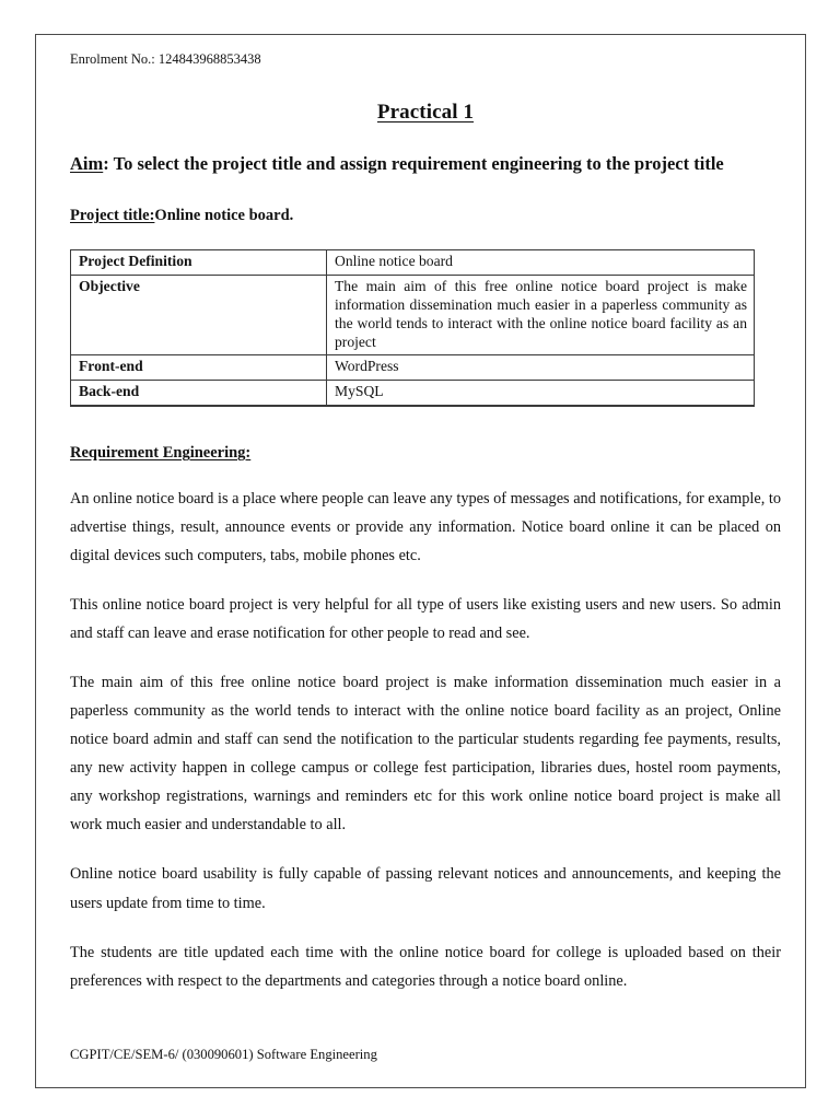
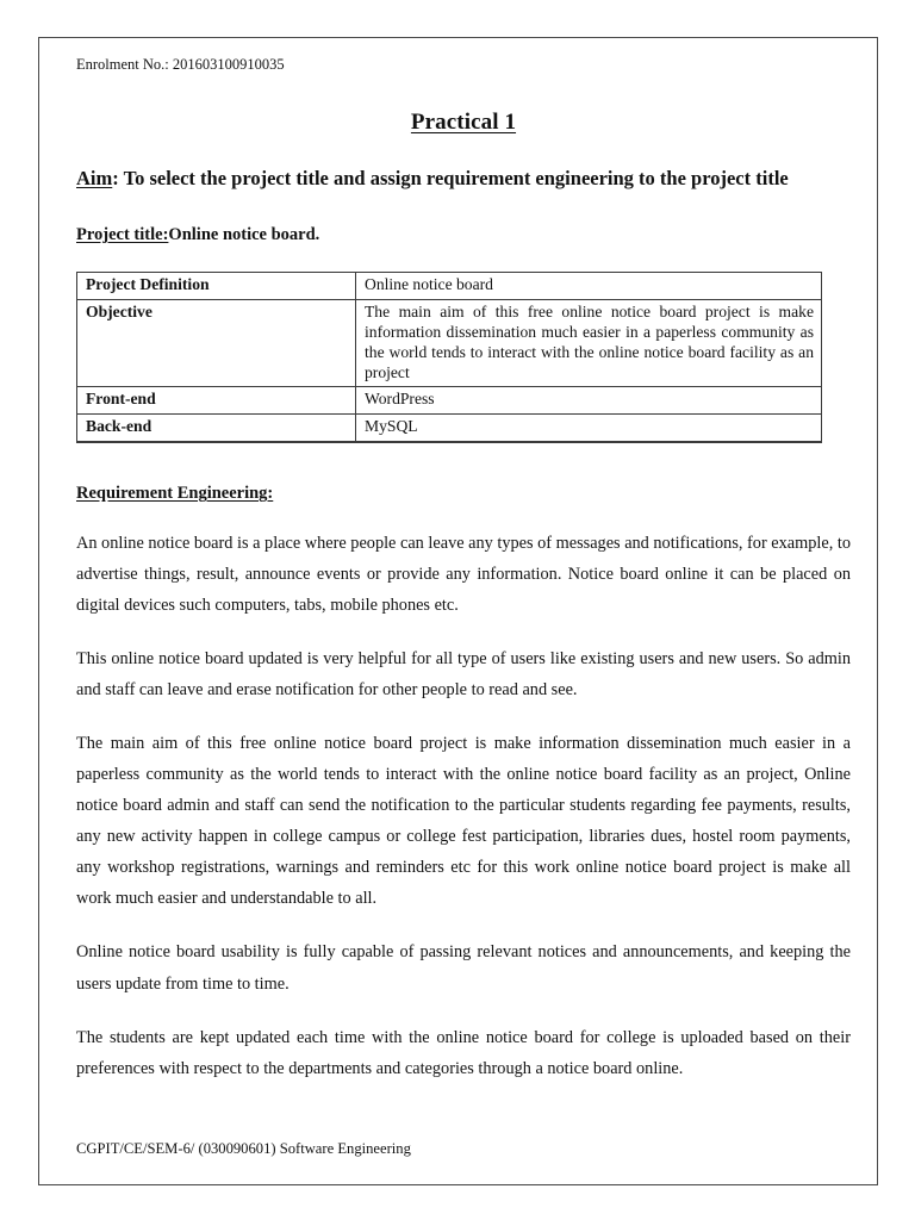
- Enrolment No.: 124843968853438
+ Enrolment No.: 201603100910035
  Practical 1
  Aim: To select the project title and assign requirement engineering to the project title
  Project title:Online notice board.
  Project Definition	Online notice board
  Objective	The main aim of this free online notice board project is make information dissemination much easier in a paperless community as the world tends to interact with the online notice board facility as an project
  Front-end	WordPress
  Back-end	MySQL
  Requirement Engineering:
  An online notice board is a place where people can leave any types of messages and notifications, for example, to advertise things, result, announce events or provide any information. Notice board online it can be placed on digital devices such computers, tabs, mobile phones etc.
- This online notice board project is very helpful for all type of users like existing users and new users. So admin and staff can leave and erase notification for other people to read and see.
+ This online notice board updated is very helpful for all type of users like existing users and new users. So admin and staff can leave and erase notification for other people to read and see.
  The main aim of this free online notice board project is make information dissemination much easier in a paperless community as the world tends to interact with the online notice board facility as an project, Online notice board admin and staff can send the notification to the particular students regarding fee payments, results, any new activity happen in college campus or college fest participation, libraries dues, hostel room payments, any workshop registrations, warnings and reminders etc for this work online notice board project is make all work much easier and understandable to all.
  Online notice board usability is fully capable of passing relevant notices and announcements, and keeping the users update from time to time.
- The students are title updated each time with the online notice board for college is uploaded based on their preferences with respect to the departments and categories through a notice board online.
+ The students are kept updated each time with the online notice board for college is uploaded based on their preferences with respect to the departments and categories through a notice board online.
  CGPIT/CE/SEM-6/ (030090601) Software Engineering
